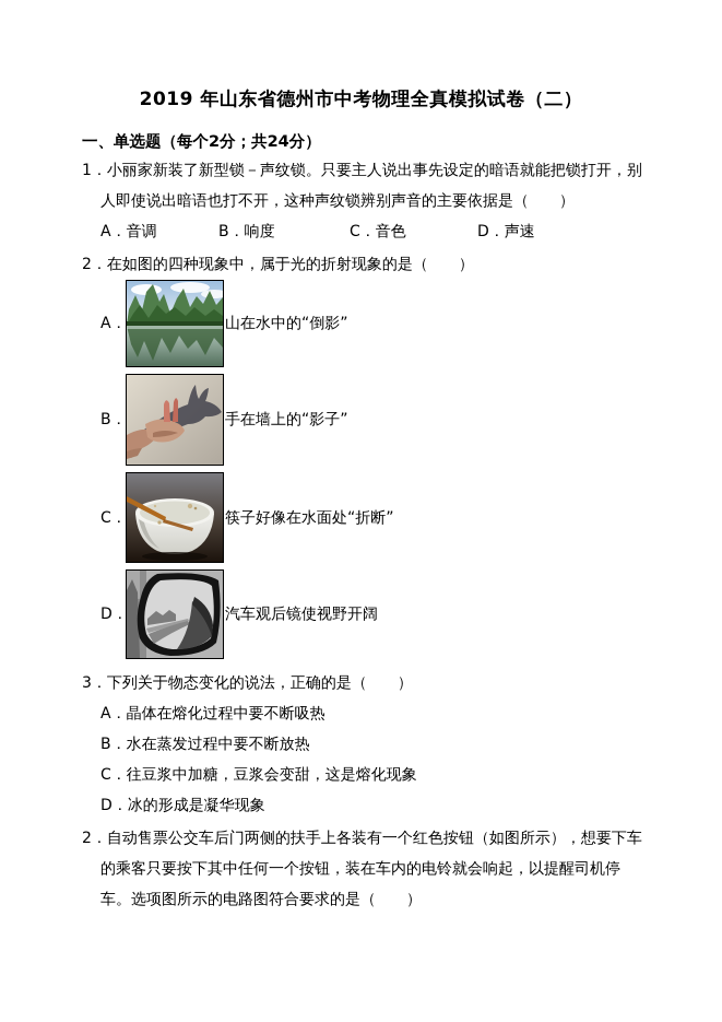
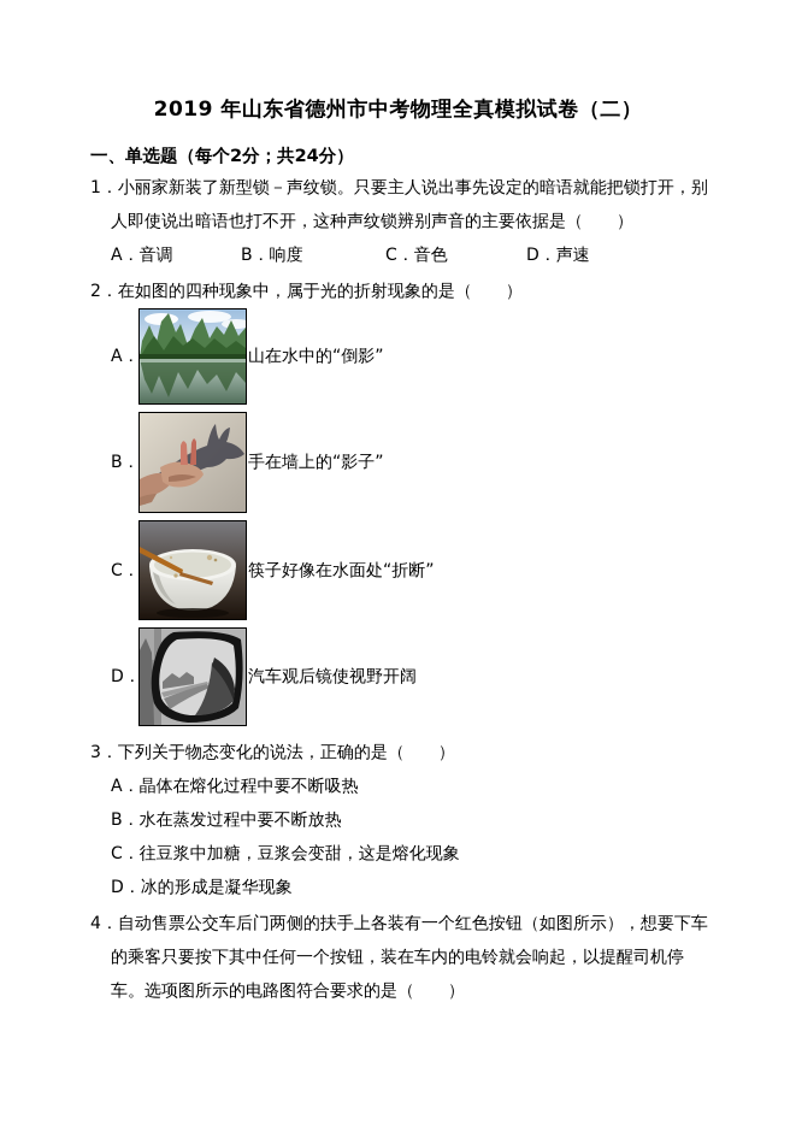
  2019 年山东省德州市中考物理全真模拟试卷（二）
  一、单选题（每个2分；共24分）
  1．小丽家新装了新型锁－声纹锁。只要主人说出事先设定的暗语就能把锁打开，别人即使说出暗语也打不开，这种声纹锁辨别声音的主要依据是（ ）
  A．音调
  B．响度
  C．音色
  D．声速
  2．在如图的四种现象中，属于光的折射现象的是（ ）
  A．
  山在水中的“倒影”
  B．
  手在墙上的“影子”
  C．
  筷子好像在水面处“折断”
  D．
  汽车观后镜使视野开阔
  3．下列关于物态变化的说法，正确的是（ ）
  A．晶体在熔化过程中要不断吸热
  B．水在蒸发过程中要不断放热
  C．往豆浆中加糖，豆浆会变甜，这是熔化现象
  D．冰的形成是凝华现象
- 2．自动售票公交车后门两侧的扶手上各装有一个红色按钮（如图所示），想要下车的乘客只要按下其中任何一个按钮，装在车内的电铃就会响起，以提醒司机停车。选项图所示的电路图符合要求的是（ ）
+ 4．自动售票公交车后门两侧的扶手上各装有一个红色按钮（如图所示），想要下车的乘客只要按下其中任何一个按钮，装在车内的电铃就会响起，以提醒司机停车。选项图所示的电路图符合要求的是（ ）
